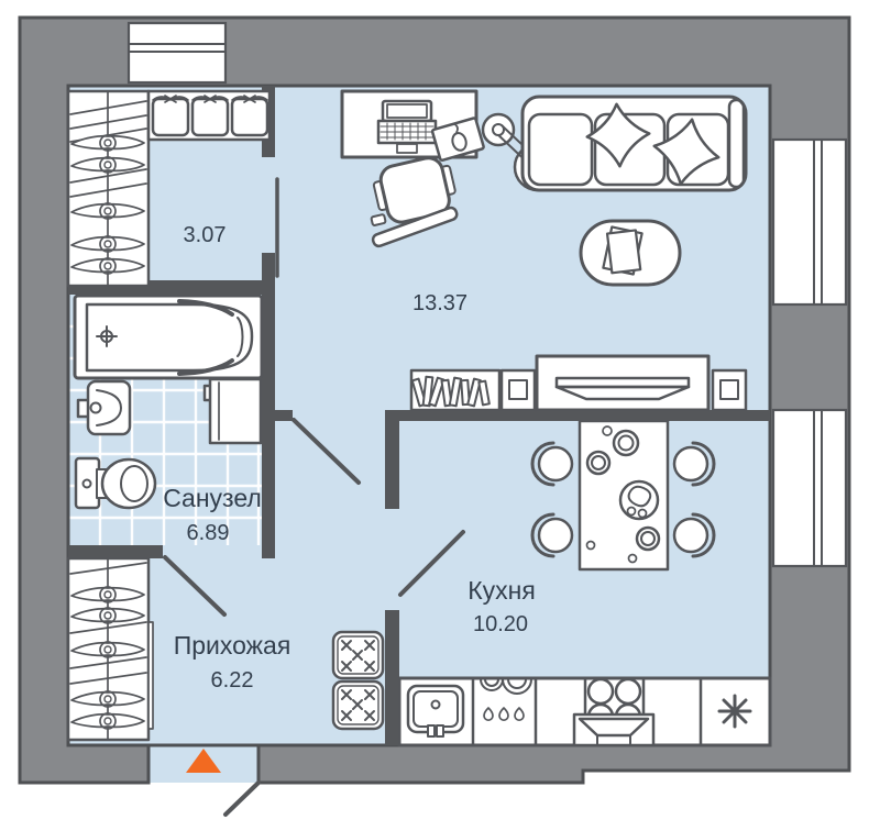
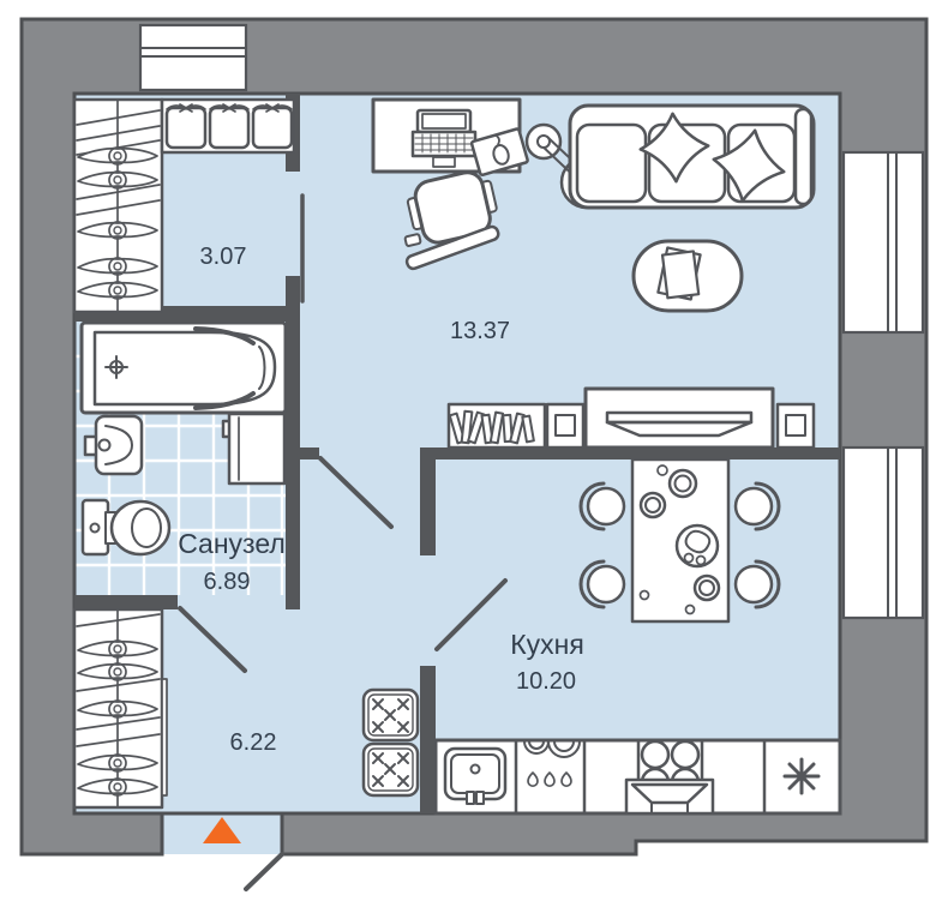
  3.07
  13.37
  Санузел
  6.89
- Прихожая
  6.22
  Кухня
  10.20
